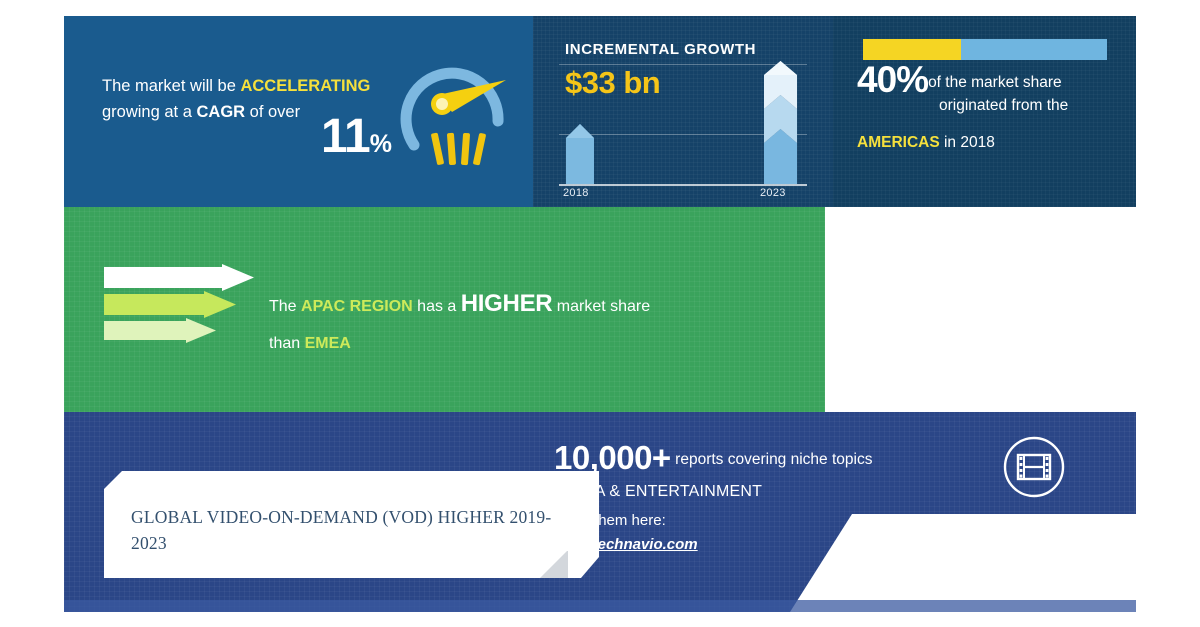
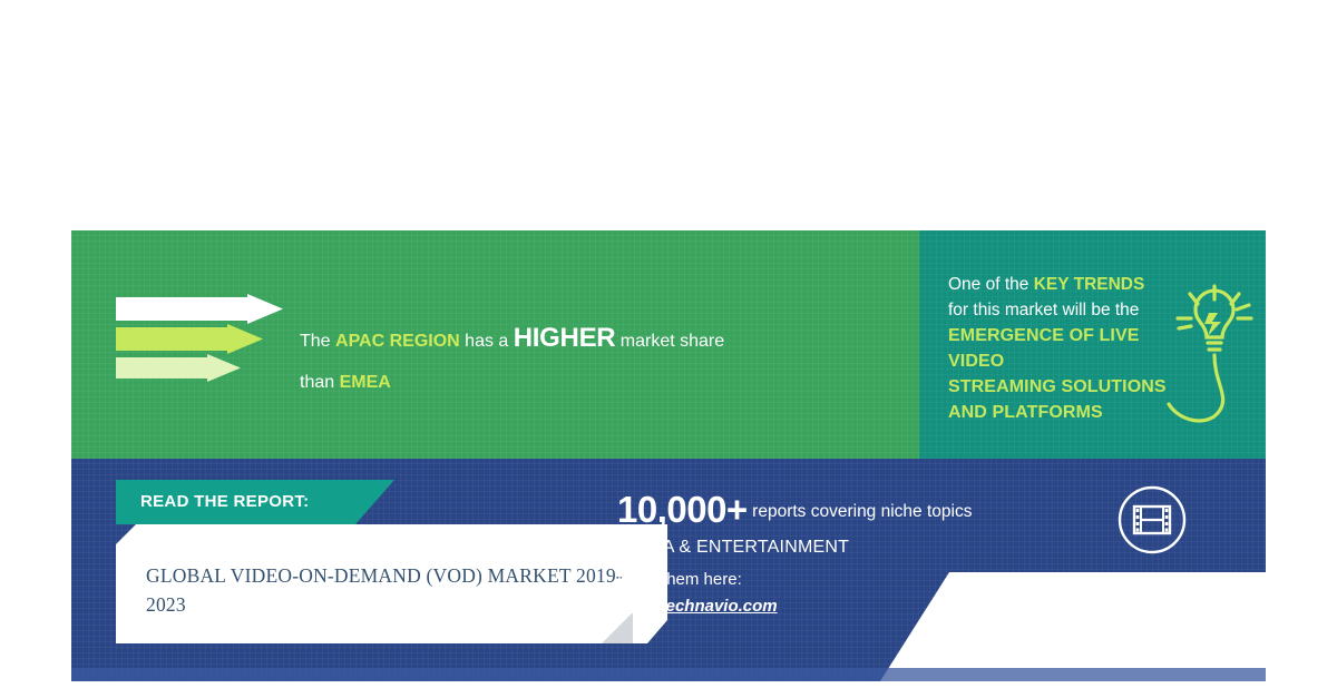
- The market will be ACCELERATING
- growing at a CAGR of over
- 11%
- INCREMENTAL GROWTH
- $33 bn
- 2018
- 2023
- 40%of the market share
- originated from the
- AMERICAS in 2018
  The APAC REGION has a HIGHER market share
  than EMEA
+ One of the KEY TRENDS
+ for this market will be the
+ EMERGENCE OF LIVE VIDEO
+ STREAMING SOLUTIONS
+ AND PLATFORMS
+ READ THE REPORT:
- GLOBAL VIDEO-ON-DEMAND (VOD) HIGHER 2019-2023
+ GLOBAL VIDEO-ON-DEMAND (VOD) MARKET 2019-2023
  10,000+ reports covering niche topics
  MEDIA & ENTERTAINMENT
  Read them here:
  www.technavio.com
